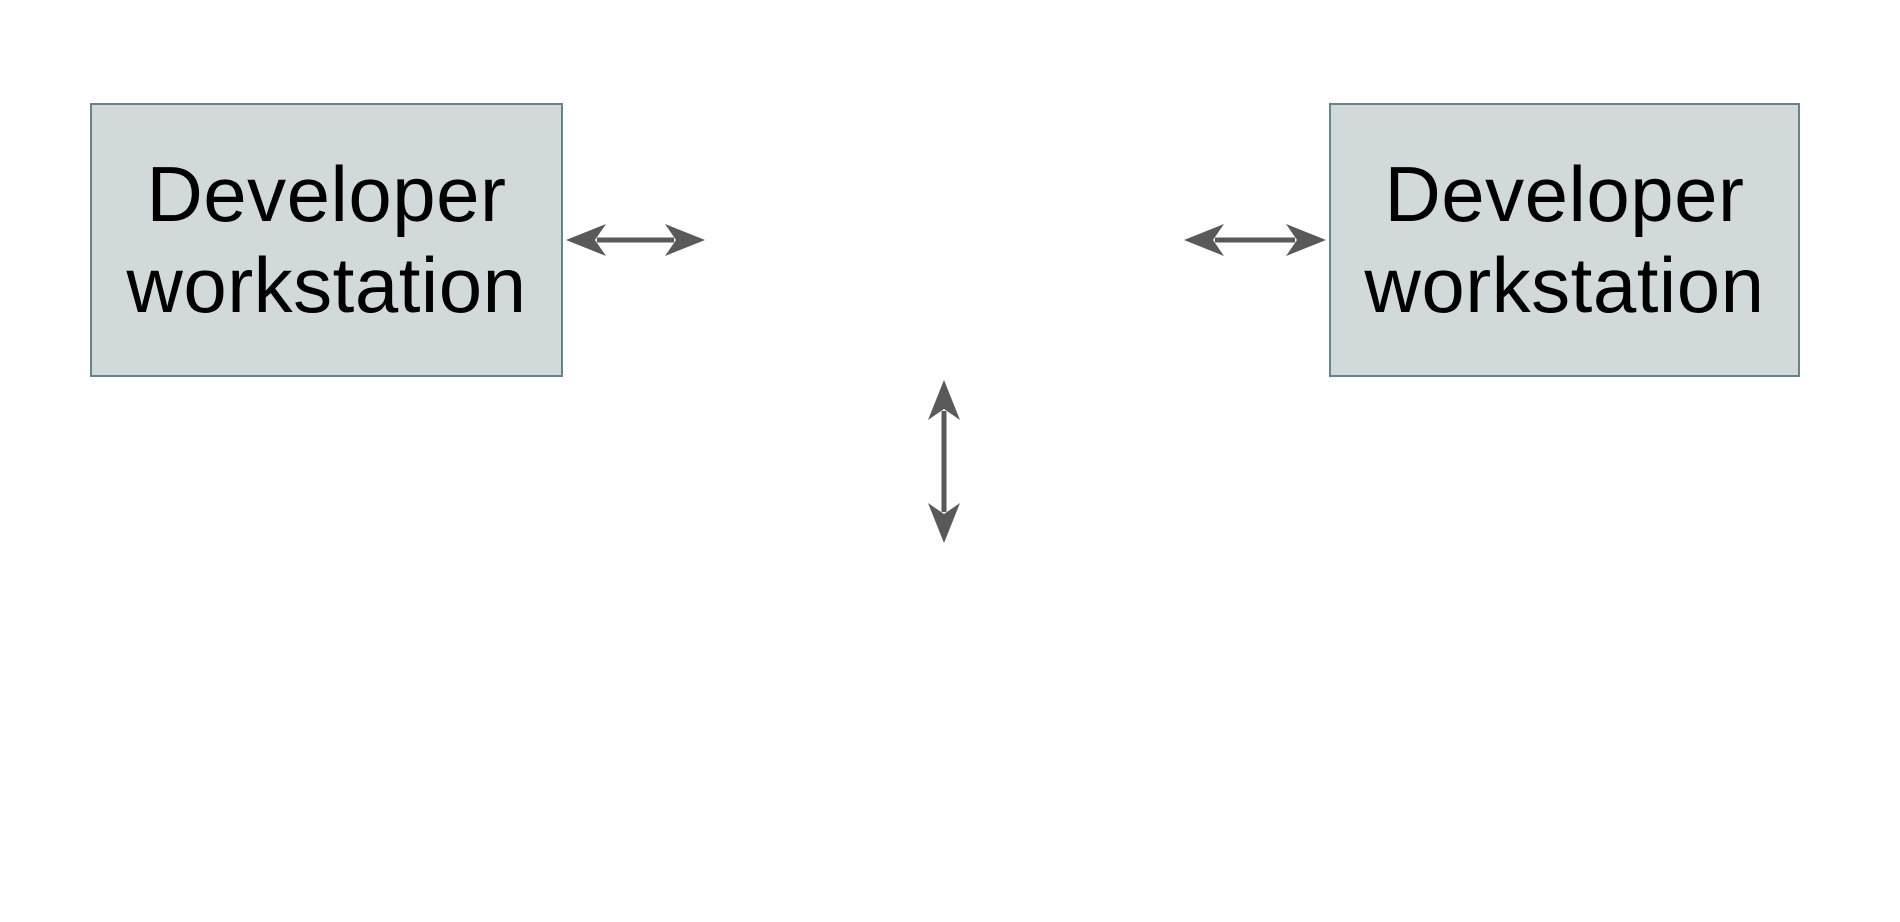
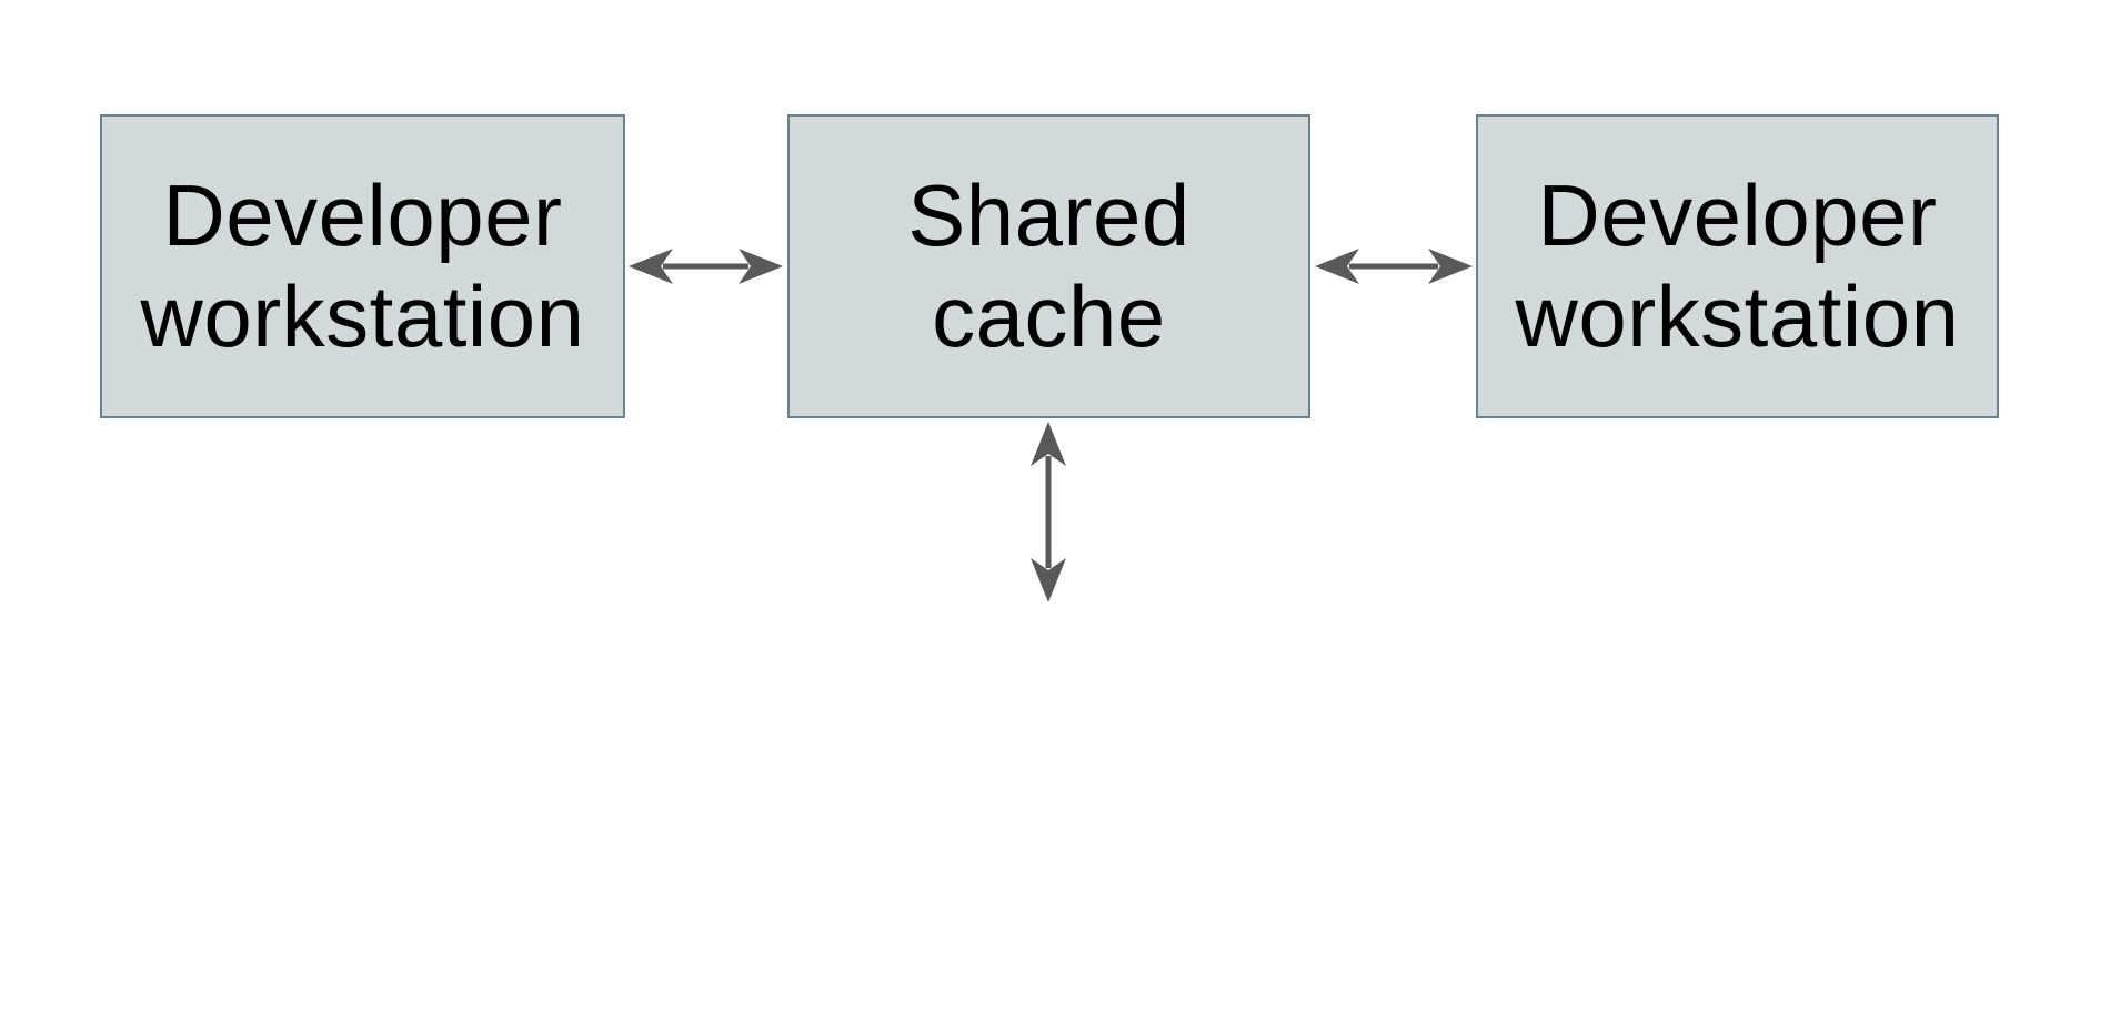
  Developer
  workstation
+ Shared
+ cache
  Developer
  workstation
